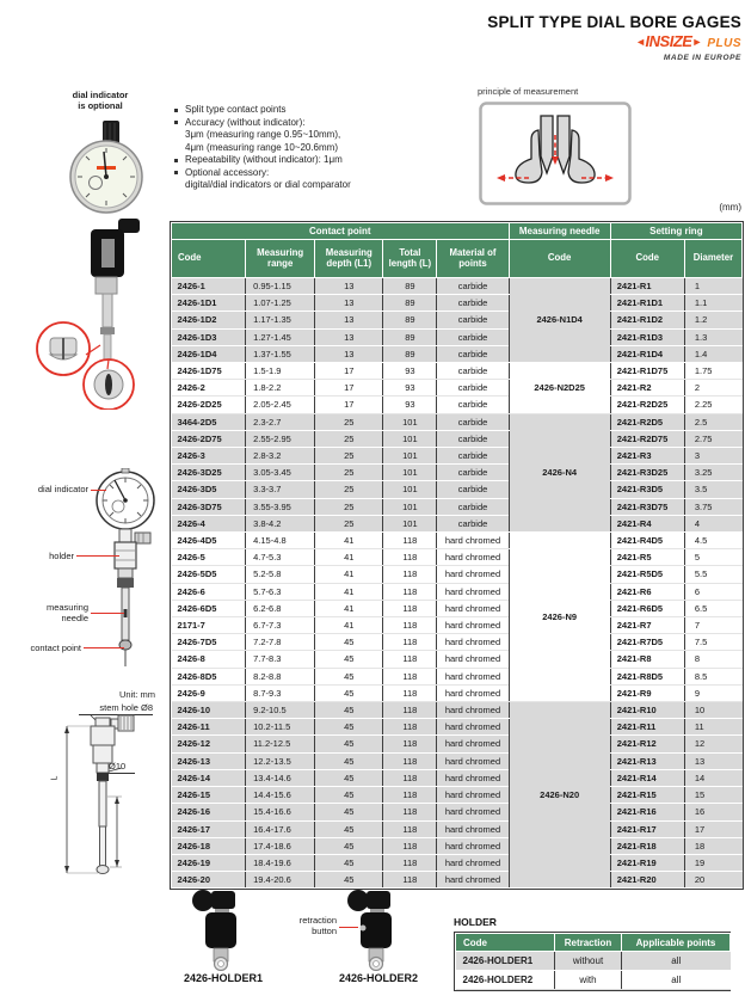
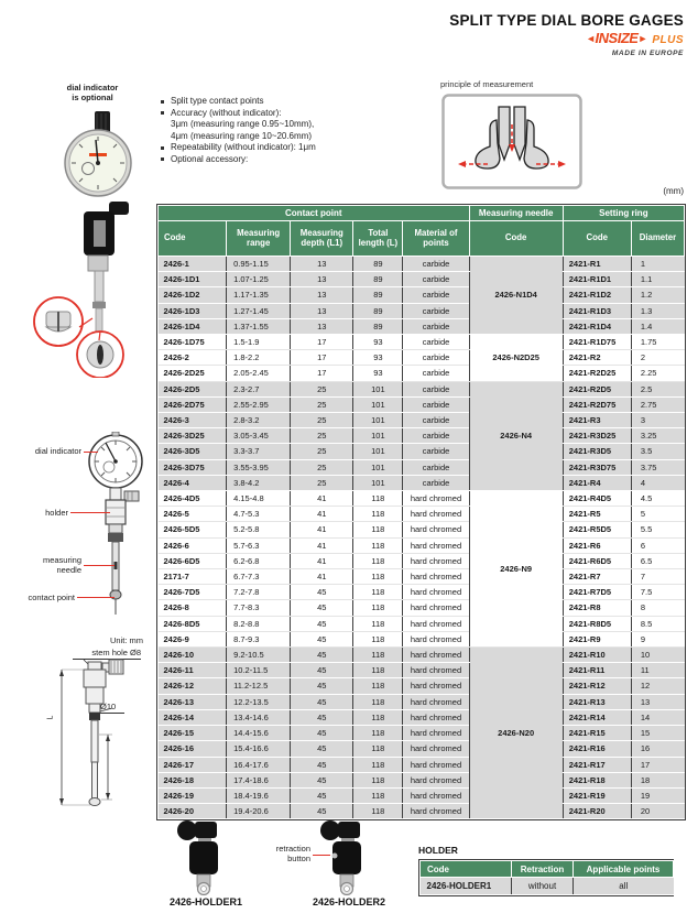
  SPLIT TYPE DIAL BORE GAGES
  ◄INSIZE► PLUS
  dial indicator
  is optional
  Split type contact points
  Accuracy (without indicator):
  3μm (measuring range 0.95~10mm),
  4μm (measuring range 10~20.6mm)
  Repeatability (without indicator): 1μm
  Optional accessory:
- digital/dial indicators or dial comparator
  principle of measurement
  (mm)
  Contact point	Measuring needle	Setting ring
  Code	Measuring range	Measuring depth (L1)	Total length (L)	Material of points	Code	Code	Diameter
  2426-1	0.95-1.15	13	89	carbide	2426-N1D4	2421-R1	1
  2426-1D1	1.07-1.25	13	89	carbide	2421-R1D1	1.1
  2426-1D2	1.17-1.35	13	89	carbide	2421-R1D2	1.2
  2426-1D3	1.27-1.45	13	89	carbide	2421-R1D3	1.3
  2426-1D4	1.37-1.55	13	89	carbide	2421-R1D4	1.4
  2426-1D75	1.5-1.9	17	93	carbide	2426-N2D25	2421-R1D75	1.75
  2426-2	1.8-2.2	17	93	carbide	2421-R2	2
  2426-2D25	2.05-2.45	17	93	carbide	2421-R2D25	2.25
- 3464-2D5	2.3-2.7	25	101	carbide	2426-N4	2421-R2D5	2.5
+ 2426-2D5	2.3-2.7	25	101	carbide	2426-N4	2421-R2D5	2.5
  2426-2D75	2.55-2.95	25	101	carbide	2421-R2D75	2.75
  2426-3	2.8-3.2	25	101	carbide	2421-R3	3
  2426-3D25	3.05-3.45	25	101	carbide	2421-R3D25	3.25
  2426-3D5	3.3-3.7	25	101	carbide	2421-R3D5	3.5
  2426-3D75	3.55-3.95	25	101	carbide	2421-R3D75	3.75
  2426-4	3.8-4.2	25	101	carbide	2421-R4	4
  2426-4D5	4.15-4.8	41	118	hard chromed	2426-N9	2421-R4D5	4.5
  2426-5	4.7-5.3	41	118	hard chromed	2421-R5	5
  2426-5D5	5.2-5.8	41	118	hard chromed	2421-R5D5	5.5
  2426-6	5.7-6.3	41	118	hard chromed	2421-R6	6
  2426-6D5	6.2-6.8	41	118	hard chromed	2421-R6D5	6.5
  2171-7	6.7-7.3	41	118	hard chromed	2421-R7	7
  2426-7D5	7.2-7.8	45	118	hard chromed	2421-R7D5	7.5
  2426-8	7.7-8.3	45	118	hard chromed	2421-R8	8
  2426-8D5	8.2-8.8	45	118	hard chromed	2421-R8D5	8.5
  2426-9	8.7-9.3	45	118	hard chromed	2421-R9	9
  2426-10	9.2-10.5	45	118	hard chromed	2426-N20	2421-R10	10
  2426-11	10.2-11.5	45	118	hard chromed	2421-R11	11
  2426-12	11.2-12.5	45	118	hard chromed	2421-R12	12
  2426-13	12.2-13.5	45	118	hard chromed	2421-R13	13
  2426-14	13.4-14.6	45	118	hard chromed	2421-R14	14
  2426-15	14.4-15.6	45	118	hard chromed	2421-R15	15
  2426-16	15.4-16.6	45	118	hard chromed	2421-R16	16
  2426-17	16.4-17.6	45	118	hard chromed	2421-R17	17
  2426-18	17.4-18.6	45	118	hard chromed	2421-R18	18
  2426-19	18.4-19.6	45	118	hard chromed	2421-R19	19
  2426-20	19.4-20.6	45	118	hard chromed	2421-R20	20
  dial indicator
  holder
  measuring needle
  contact point
  Unit: mm
  stem hole Ø8
  Ø10
  retraction
  button
  2426-HOLDER1
  2426-HOLDER2
  HOLDER
  Code	Retraction	Applicable points
  2426-HOLDER1	without	all
- 2426-HOLDER2	with	all
